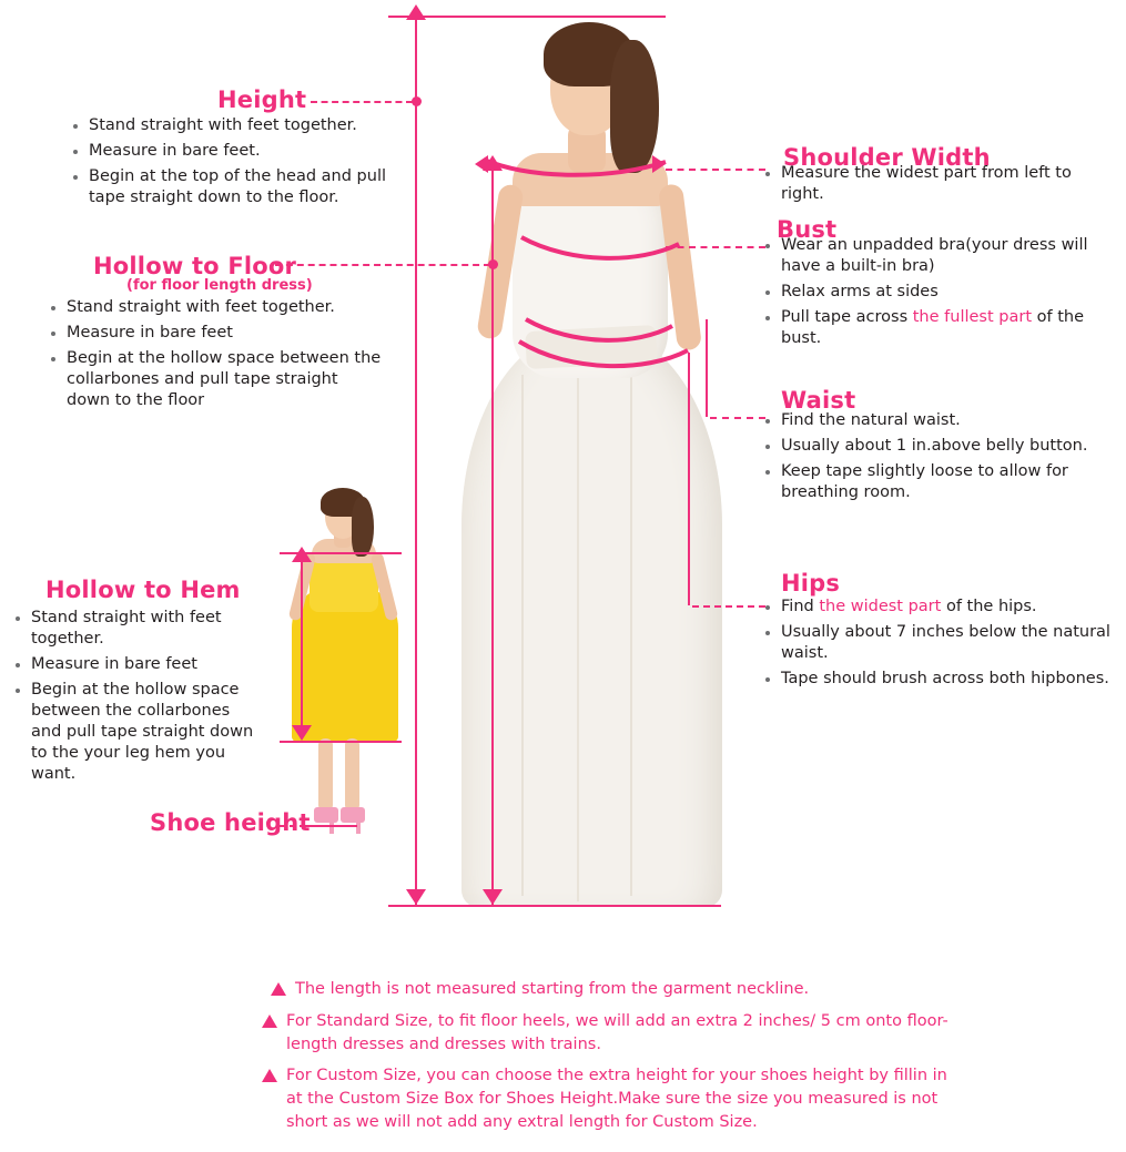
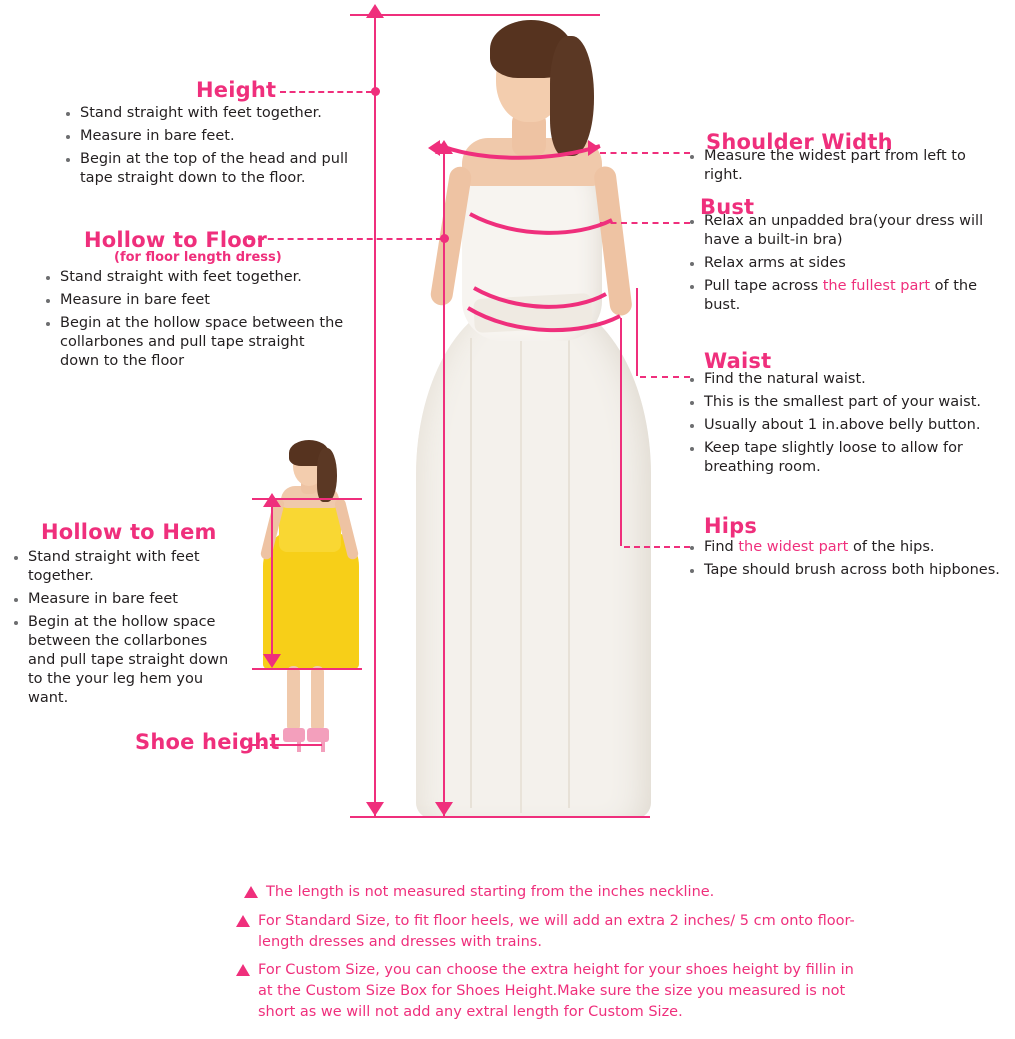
  Height
  Stand straight with feet together.
  Measure in bare feet.
  Begin at the top of the head and pull tape straight down to the floor.
  Hollow to Floor
  (for floor length dress)
  Stand straight with feet together.
  Measure in bare feet
  Begin at the hollow space between the collarbones and pull tape straight down to the floor
  Hollow to Hem
  Stand straight with feet together.
  Measure in bare feet
  Begin at the hollow space between the collarbones and pull tape straight down to the your leg hem you want.
  Shoe height
  Shoulder Width
  Measure the widest part from left to right.
  Bust
- Wear an unpadded bra(your dress will have a built-in bra)
+ Relax an unpadded bra(your dress will have a built-in bra)
  Relax arms at sides
  Pull tape across the fullest part of the bust.
  Waist
  Find the natural waist.
+ This is the smallest part of your waist.
  Usually about 1 in.above belly button.
  Keep tape slightly loose to allow for breathing room.
  Hips
  Find the widest part of the hips.
- Usually about 7 inches below the natural waist.
  Tape should brush across both hipbones.
- The length is not measured starting from the garment neckline.
+ The length is not measured starting from the inches neckline.
  For Standard Size, to fit floor heels, we will add an extra 2 inches/ 5 cm onto floor-length dresses and dresses with trains.
  For Custom Size, you can choose the extra height for your shoes height by fillin in at the Custom Size Box for Shoes Height.Make sure the size you measured is not short as we will not add any extral length for Custom Size.
